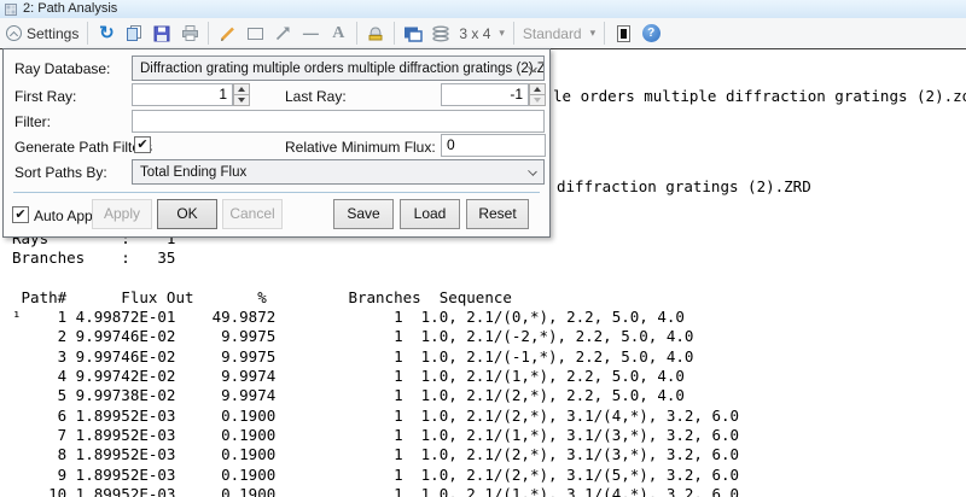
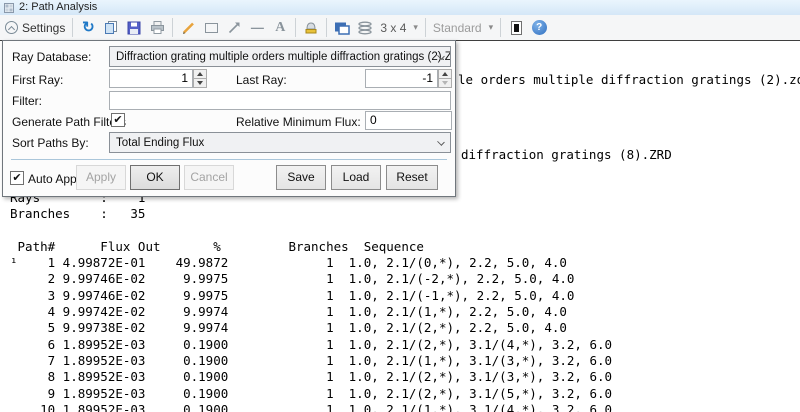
  2: Path Analysis
  Settings
  ↻
  —
  A
  3 x 4
  ▾
  Standard
  ▾
  ?
  le orders multiple diffraction gratings (2).z
- diffraction gratings (2).ZRD
+ diffraction gratings (8).ZRD
  Rays : 1
  Branches : 35
  Path# Flux Out % Branches Sequence
  ¹ 1 4.99872E-01 49.9872 1 1.0, 2.1/(0,*), 2.2, 5.0, 4.0
  2 9.99746E-02 9.9975 1 1.0, 2.1/(-2,*), 2.2, 5.0, 4.0
  3 9.99746E-02 9.9975 1 1.0, 2.1/(-1,*), 2.2, 5.0, 4.0
  4 9.99742E-02 9.9974 1 1.0, 2.1/(1,*), 2.2, 5.0, 4.0
  5 9.99738E-02 9.9974 1 1.0, 2.1/(2,*), 2.2, 5.0, 4.0
  6 1.89952E-03 0.1900 1 1.0, 2.1/(2,*), 3.1/(4,*), 3.2, 6.0
  7 1.89952E-03 0.1900 1 1.0, 2.1/(1,*), 3.1/(3,*), 3.2, 6.0
  8 1.89952E-03 0.1900 1 1.0, 2.1/(2,*), 3.1/(3,*), 3.2, 6.0
  9 1.89952E-03 0.1900 1 1.0, 2.1/(2,*), 3.1/(5,*), 3.2, 6.0
  10 1.89952E-03 0.1900 1 1.0, 2.1/(1,*), 3.1/(4,*), 3.2, 6.0
  Ray Database:
  Diffraction grating multiple orders multiple diffraction gratings (2).Z
  First Ray:
  1
  Last Ray:
  -1
  Filter:
  Generate Path Filt
  ✔
  Relative Minimum Flux:
  0
  Sort Paths By:
  Total Ending Flux
  ✔
  Auto App
  Apply
  OK
  Cancel
  Save
  Load
  Reset
